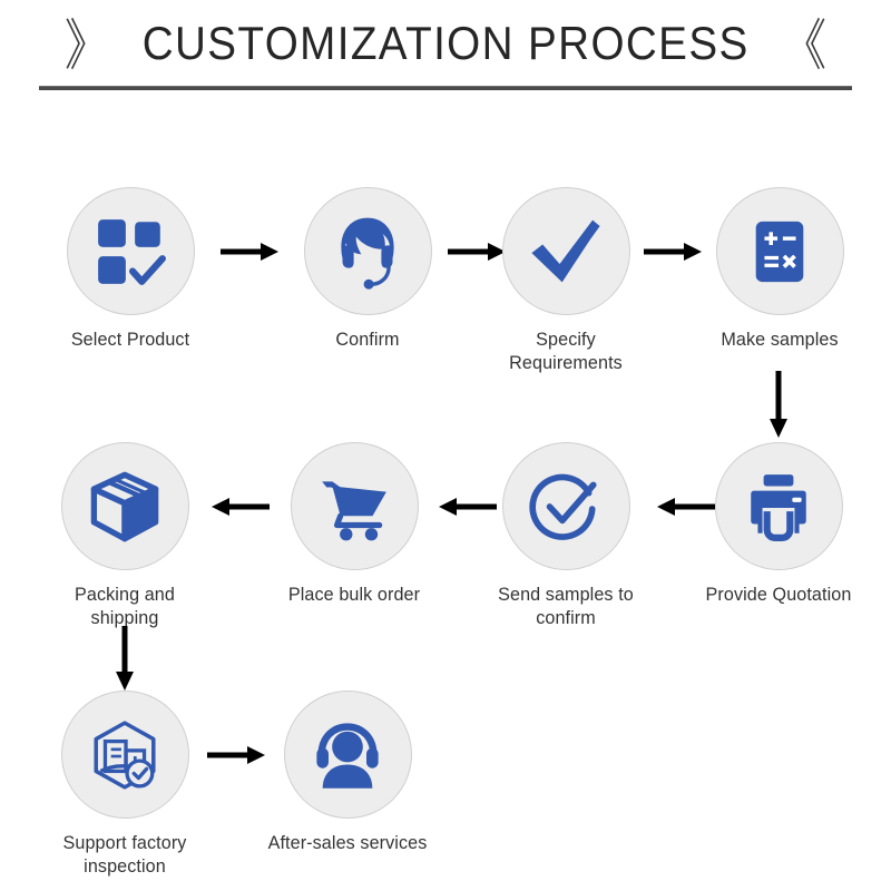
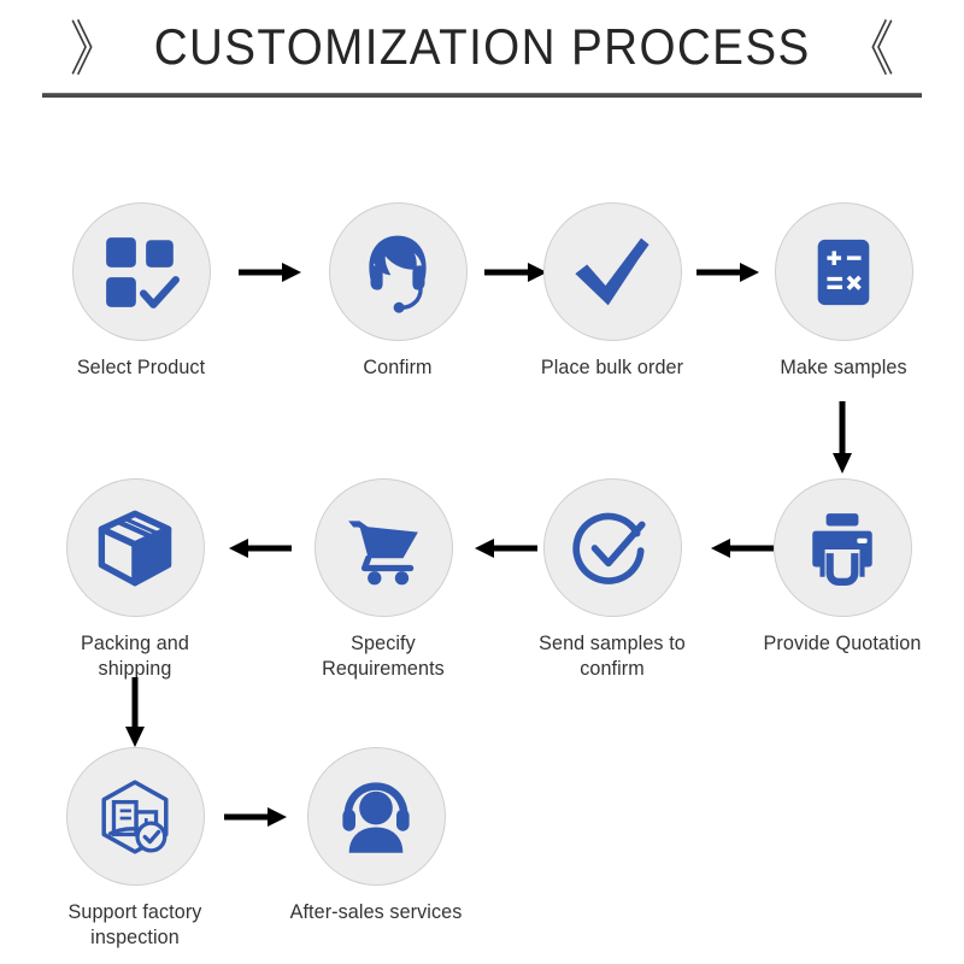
  》
  CUSTOMIZATION PROCESS
  《
  Select Product
  Confirm
- Specify Requirements
+ Place bulk order
  Make samples
  Packing and shipping
- Place bulk order
+ Specify Requirements
  Send samples to confirm
  Provide Quotation
  Support factory
  inspection
  After-sales services
